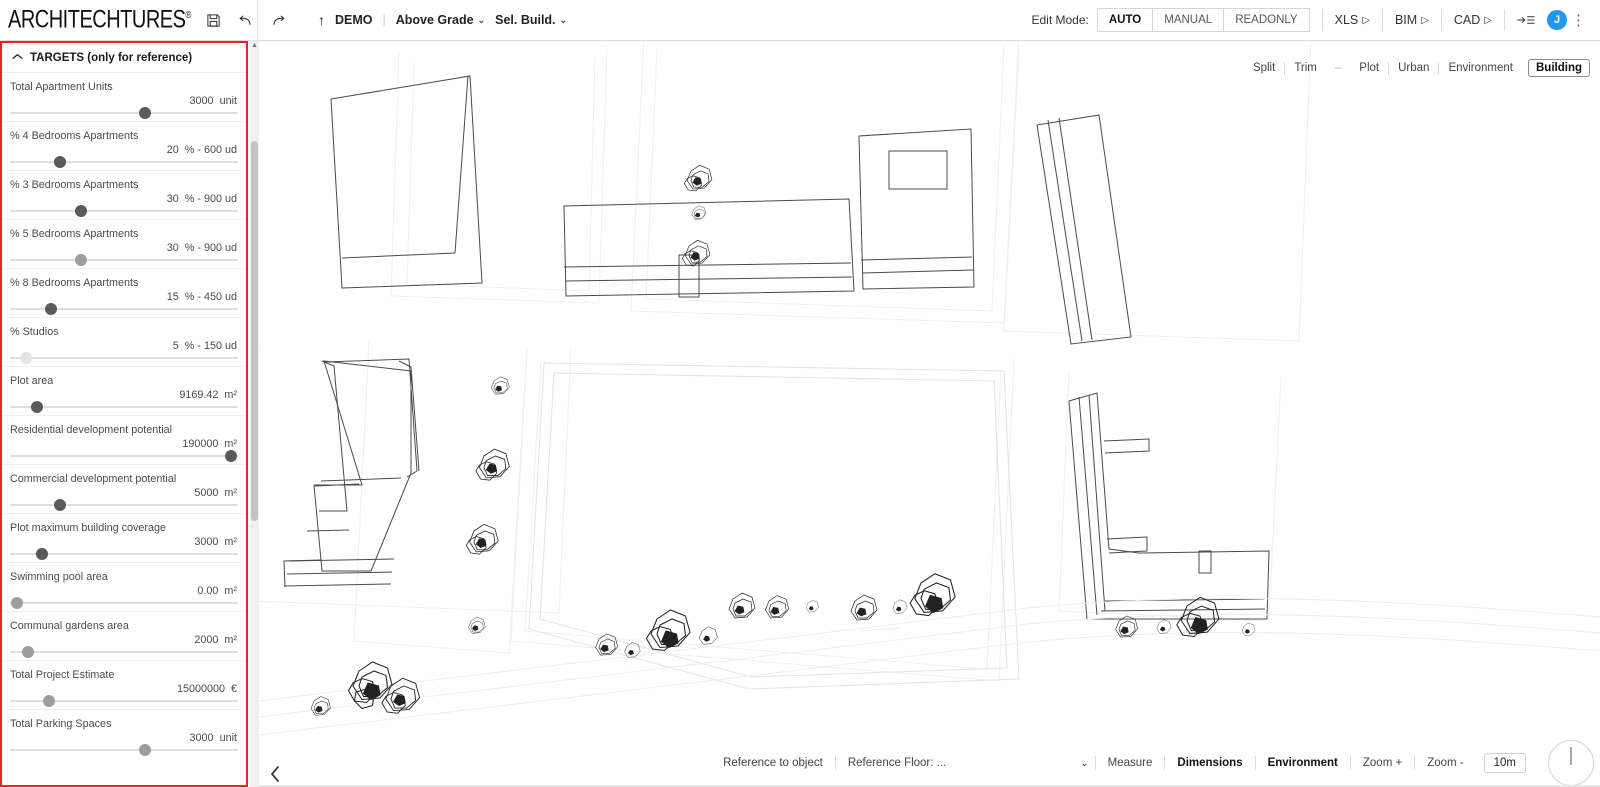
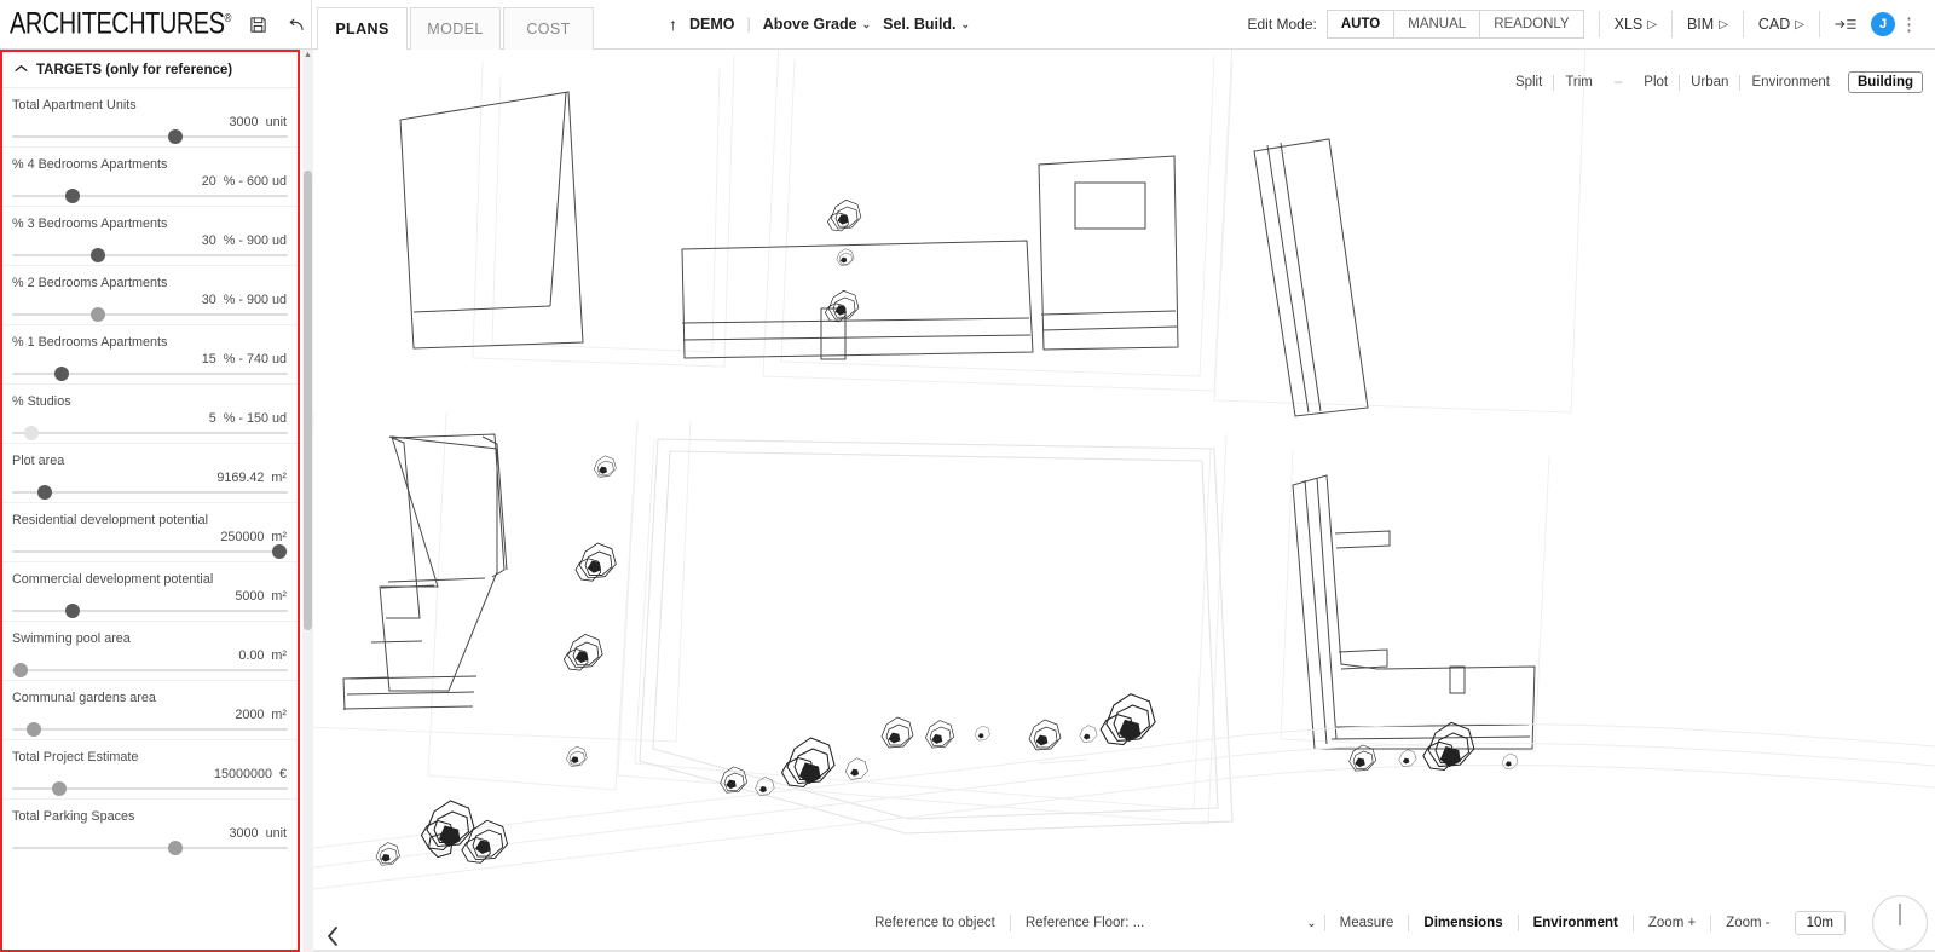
  ARCHITECHTURES®
+ PLANS
+ MODEL
+ COST
  ↑
  DEMO
  |
  Above Grade
  ⌄
  Sel. Build.
  ⌄
  Edit Mode:
  AUTO
  MANUAL
  READONLY
  XLS
  ▷
  BIM
  ▷
  CAD
  ▷
  J
  ⋮
  TARGETS (only for reference)
  Total Apartment Units
  3000 unit
  % 4 Bedrooms Apartments
  20 % - 600 ud
  % 3 Bedrooms Apartments
  30 % - 900 ud
- % 5 Bedrooms Apartments
+ % 2 Bedrooms Apartments
  30 % - 900 ud
- % 8 Bedrooms Apartments
+ % 1 Bedrooms Apartments
- 15 % - 450 ud
+ 15 % - 740 ud
  % Studios
  5 % - 150 ud
  Plot area
  9169.42 m²
  Residential development potential
- 190000 m²
+ 250000 m²
  Commercial development potential
  5000 m²
- Plot maximum building coverage
- 3000 m²
  Swimming pool area
  0.00 m²
  Communal gardens area
  2000 m²
  Total Project Estimate
  15000000 €
  Total Parking Spaces
  3000 unit
  Split
  Trim
  –
  Plot
  Urban
  Environment
  Building
  Reference to object
  Reference Floor: ...
  ⌄
  Measure
  Dimensions
  Environment
  Zoom +
  Zoom -
  10m
